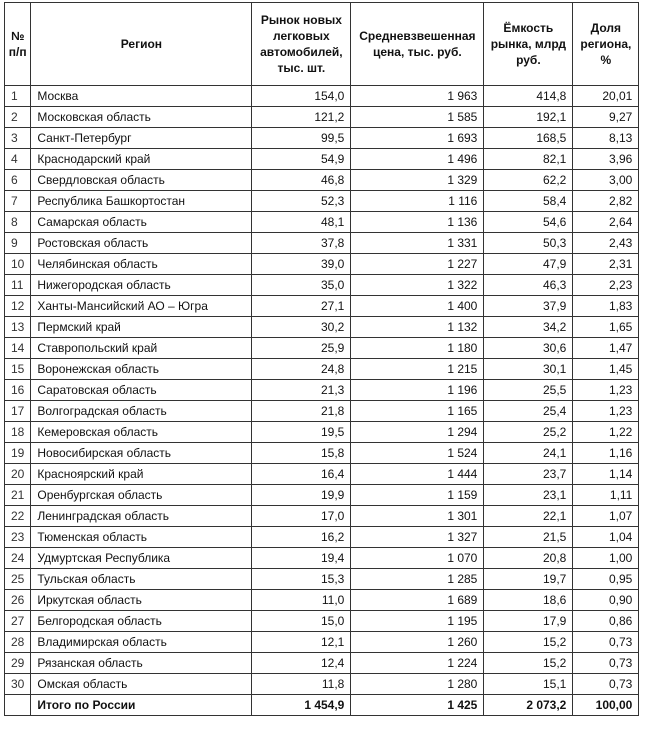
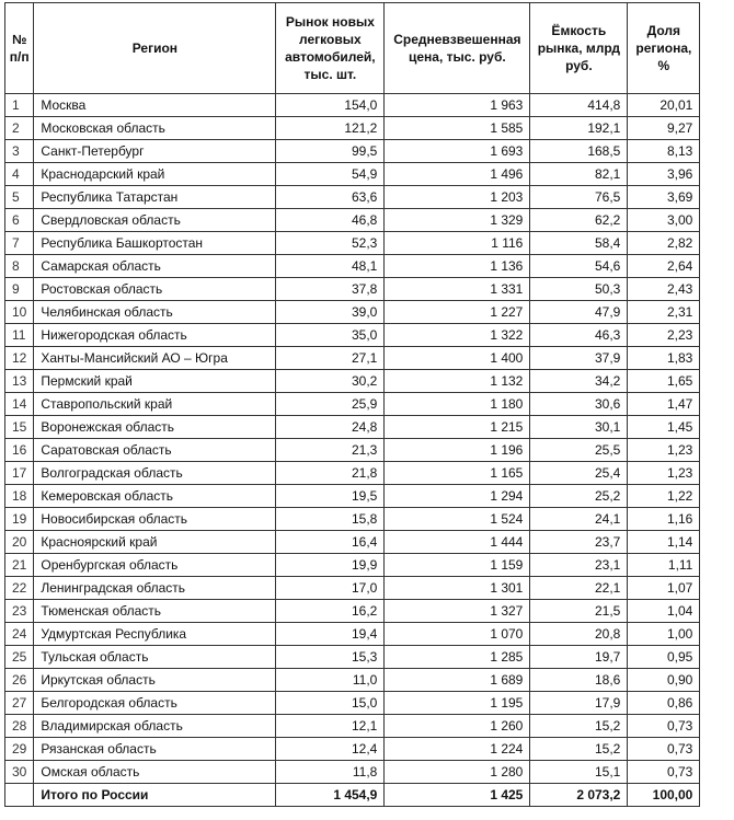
  № п/п	Регион	Рынок новых легковых автомобилей, тыс. шт.	Средневзвешенная цена, тыс. руб.	Ёмкость рынка, млрд руб.	Доля региона, %
  1	Москва	154,0	1 963	414,8	20,01
  2	Московская область	121,2	1 585	192,1	9,27
  3	Санкт-Петербург	99,5	1 693	168,5	8,13
  4	Краснодарский край	54,9	1 496	82,1	3,96
+ 5	Республика Татарстан	63,6	1 203	76,5	3,69
  6	Свердловская область	46,8	1 329	62,2	3,00
  7	Республика Башкортостан	52,3	1 116	58,4	2,82
  8	Самарская область	48,1	1 136	54,6	2,64
  9	Ростовская область	37,8	1 331	50,3	2,43
  10	Челябинская область	39,0	1 227	47,9	2,31
  11	Нижегородская область	35,0	1 322	46,3	2,23
  12	Ханты-Мансийский АО – Югра	27,1	1 400	37,9	1,83
  13	Пермский край	30,2	1 132	34,2	1,65
  14	Ставропольский край	25,9	1 180	30,6	1,47
  15	Воронежская область	24,8	1 215	30,1	1,45
  16	Саратовская область	21,3	1 196	25,5	1,23
  17	Волгоградская область	21,8	1 165	25,4	1,23
  18	Кемеровская область	19,5	1 294	25,2	1,22
  19	Новосибирская область	15,8	1 524	24,1	1,16
  20	Красноярский край	16,4	1 444	23,7	1,14
  21	Оренбургская область	19,9	1 159	23,1	1,11
  22	Ленинградская область	17,0	1 301	22,1	1,07
  23	Тюменская область	16,2	1 327	21,5	1,04
  24	Удмуртская Республика	19,4	1 070	20,8	1,00
  25	Тульская область	15,3	1 285	19,7	0,95
  26	Иркутская область	11,0	1 689	18,6	0,90
  27	Белгородская область	15,0	1 195	17,9	0,86
  28	Владимирская область	12,1	1 260	15,2	0,73
  29	Рязанская область	12,4	1 224	15,2	0,73
  30	Омская область	11,8	1 280	15,1	0,73
  	Итого по России	1 454,9	1 425	2 073,2	100,00
